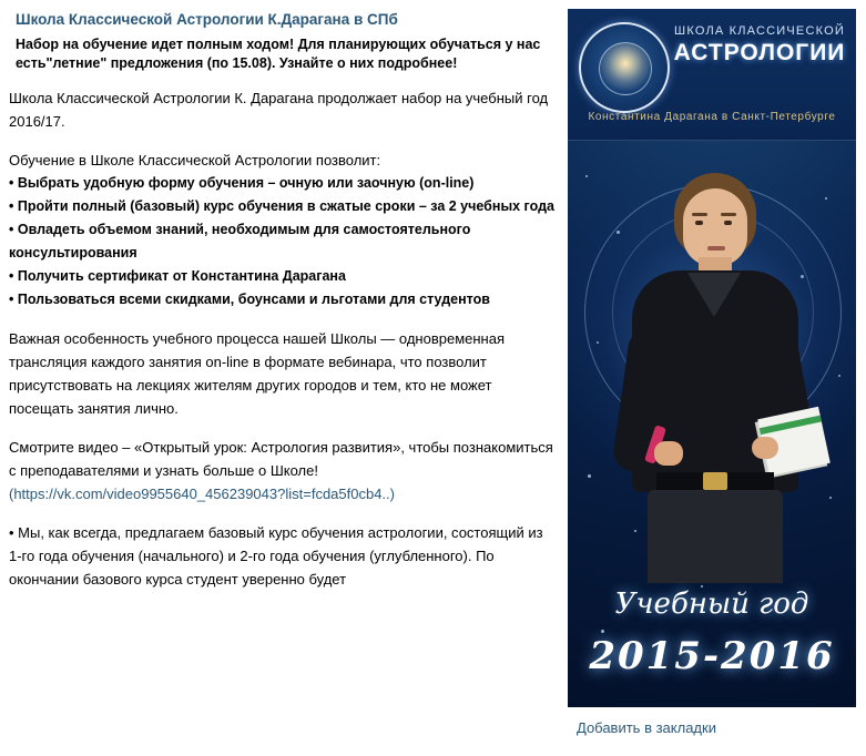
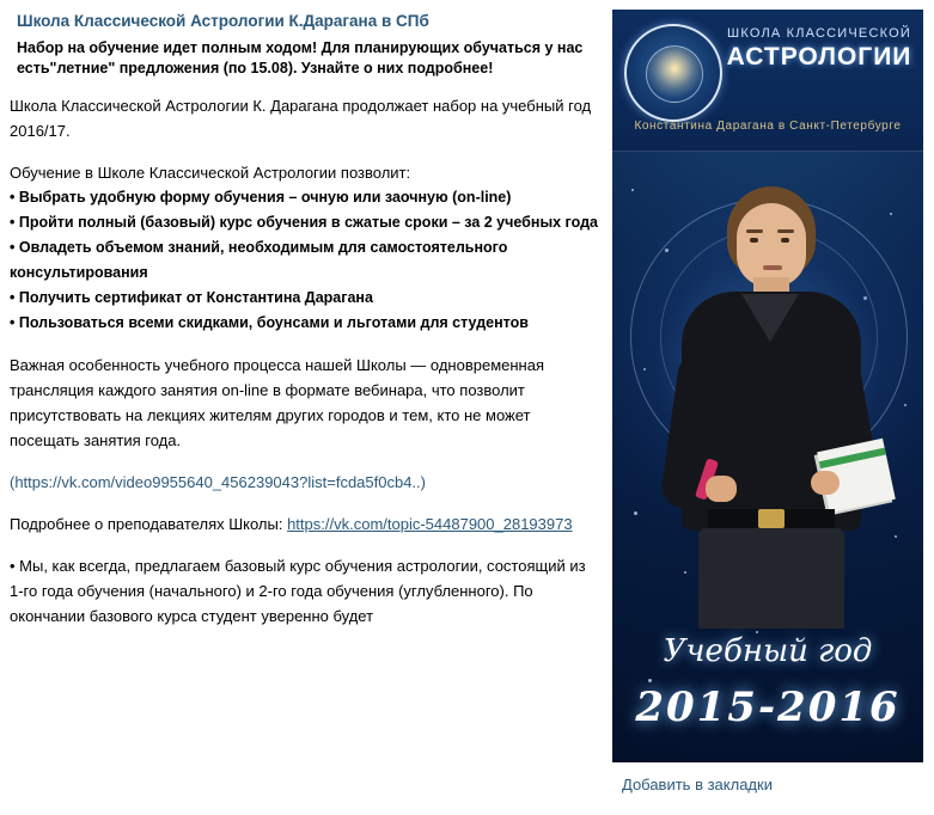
  Школа Классической Астрологии К.Дарагана в СПб
  Набор на обучение идет полным ходом! Для планирующих обучаться у нас есть"летние" предложения (по 15.08). Узнайте о них подробнее!
  Школа Классической Астрологии К. Дарагана продолжает набор на учебный год 2016/17.
  Обучение в Школе Классической Астрологии позволит:
  • Выбрать удобную форму обучения – очную или заочную (on-line)
  • Пройти полный (базовый) курс обучения в сжатые сроки – за 2 учебных года
  • Овладеть объемом знаний, необходимым для самостоятельного консультирования
  • Получить сертификат от Константина Дарагана
  • Пользоваться всеми скидками, боунсами и льготами для студентов
- Важная особенность учебного процесса нашей Школы — одновременная трансляция каждого занятия on-line в формате вебинара, что позволит присутствовать на лекциях жителям других городов и тем, кто не может посещать занятия лично.
+ Важная особенность учебного процесса нашей Школы — одновременная трансляция каждого занятия on-line в формате вебинара, что позволит присутствовать на лекциях жителям других городов и тем, кто не может посещать занятия года.
- Смотрите видео – «Открытый урок: Астрология развития», чтобы познакомиться с преподавателями и узнать больше о Школе!
  (https://vk.com/video9955640_456239043?list=fcda5f0cb4..)
+ Подробнее о преподавателях Школы: https://vk.com/topic-54487900_28193973
  • Мы, как всегда, предлагаем базовый курс обучения астрологии, состоящий из 1-го года обучения (начального) и 2-го года обучения (углубленного). По окончании базового курса студент уверенно будет
  ШКОЛА КЛАССИЧЕСКОЙ
  АСТРОЛОГИИ
  Константина Дарагана в Санкт-Петербурге
  Учебный год
  2015-2016
  Добавить в закладки
